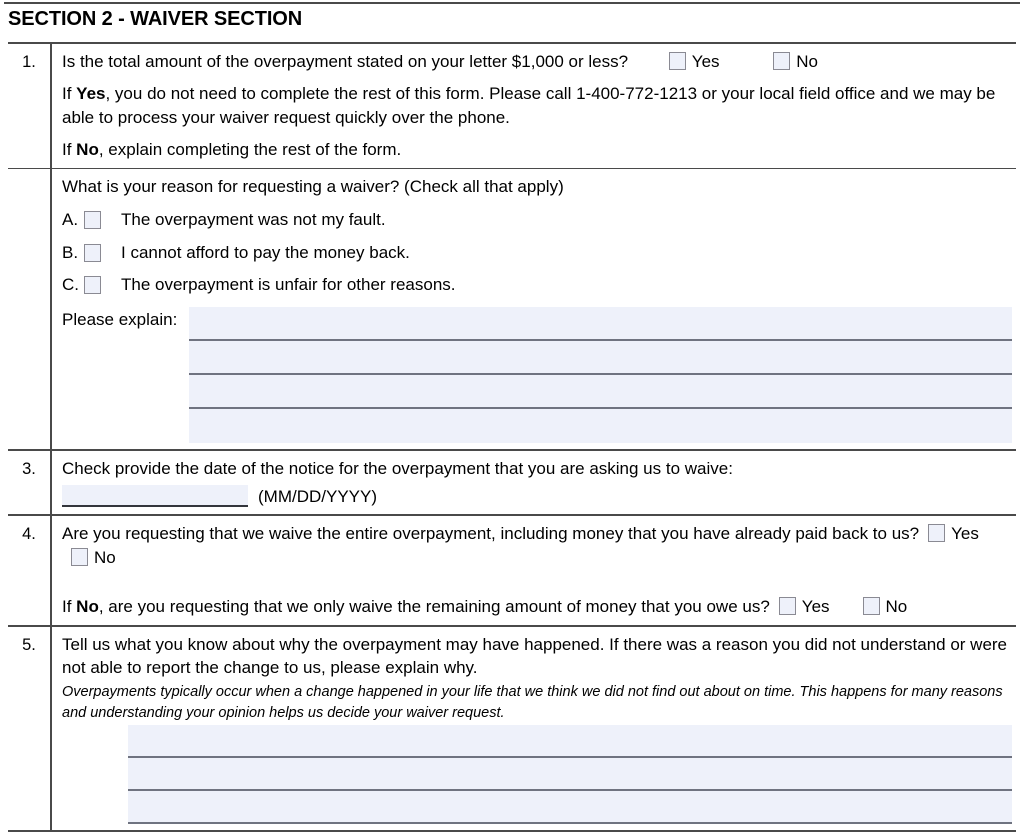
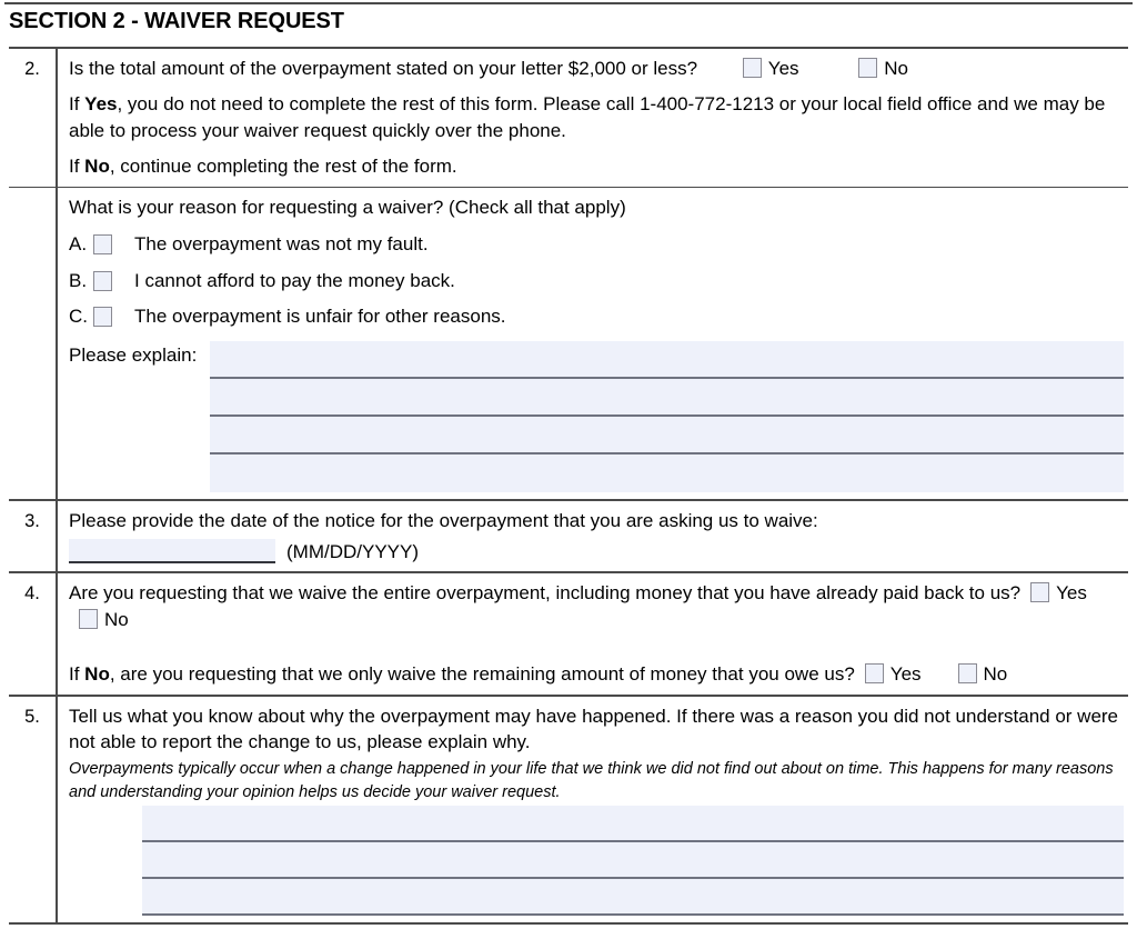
- SECTION 2 - WAIVER SECTION
+ SECTION 2 - WAIVER REQUEST
- 1.
+ 2.
- Is the total amount of the overpayment stated on your letter $1,000 or less? Yes No
+ Is the total amount of the overpayment stated on your letter $2,000 or less? Yes No
  If Yes, you do not need to complete the rest of this form. Please call 1-400-772-1213 or your local field office and we may be able to process your waiver request quickly over the phone.
- If No, explain completing the rest of the form.
+ If No, continue completing the rest of the form.
  What is your reason for requesting a waiver? (Check all that apply)
  A.
  The overpayment was not my fault.
  B.
  I cannot afford to pay the money back.
  C.
  The overpayment is unfair for other reasons.
  Please explain:
  3.
- Check provide the date of the notice for the overpayment that you are asking us to waive:
+ Please provide the date of the notice for the overpayment that you are asking us to waive:
  (MM/DD/YYYY)
  4.
  Are you requesting that we waive the entire overpayment, including money that you have already paid back to us? YesNo
  If No, are you requesting that we only waive the remaining amount of money that you owe us? Yes No
  5.
  Tell us what you know about why the overpayment may have happened. If there was a reason you did not understand or were not able to report the change to us, please explain why.
  Overpayments typically occur when a change happened in your life that we think we did not find out about on time. This happens for many reasons and understanding your opinion helps us decide your waiver request.
